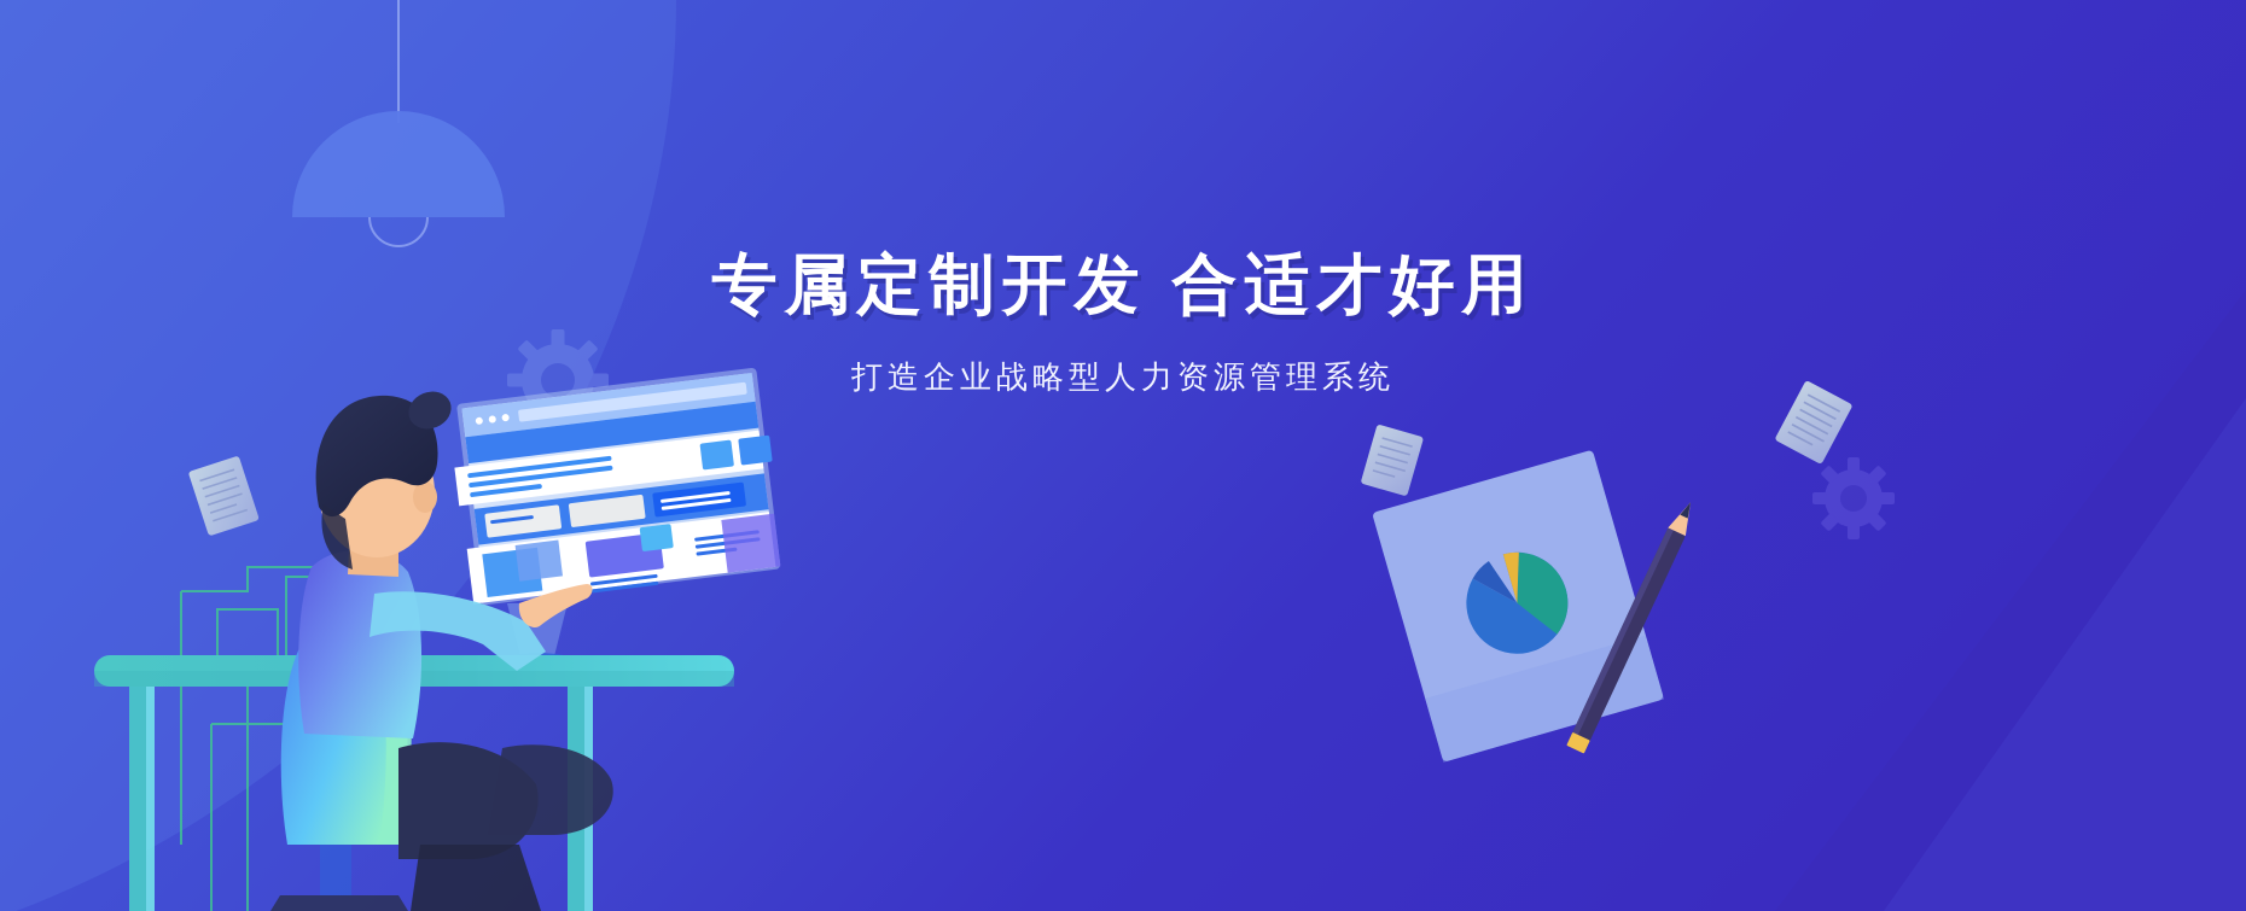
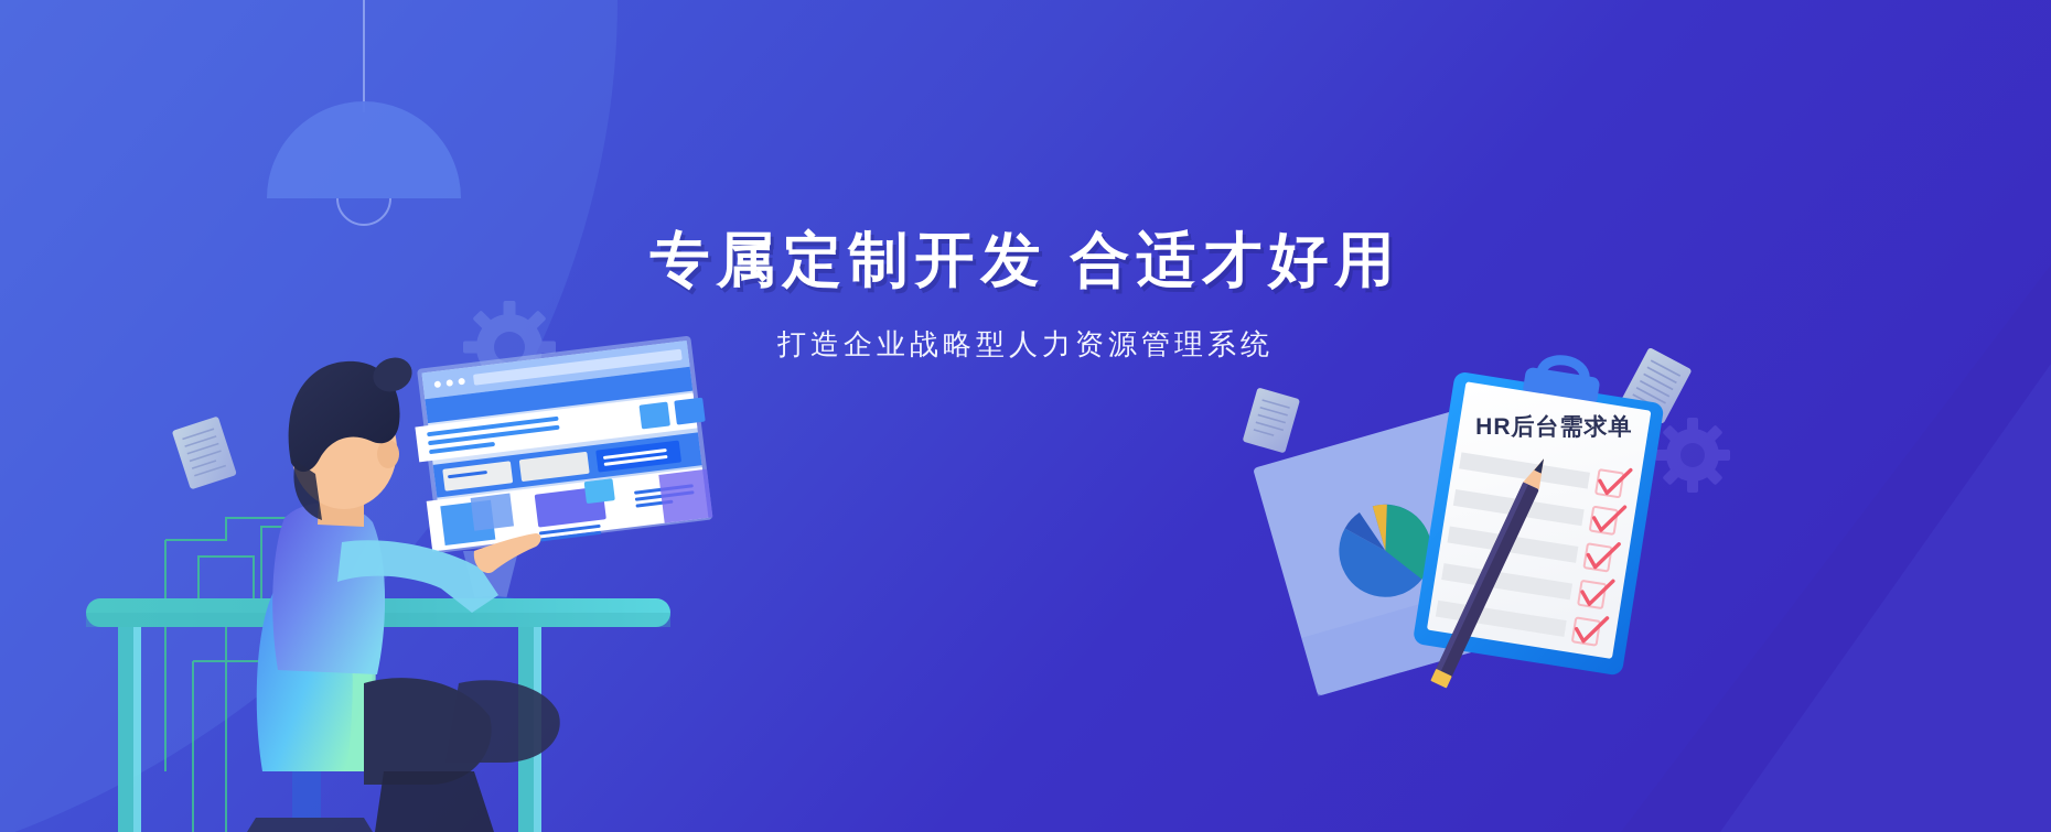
+ HR后台需求单
  专属定制开发 合适才好用
  打造企业战略型人力资源管理系统
